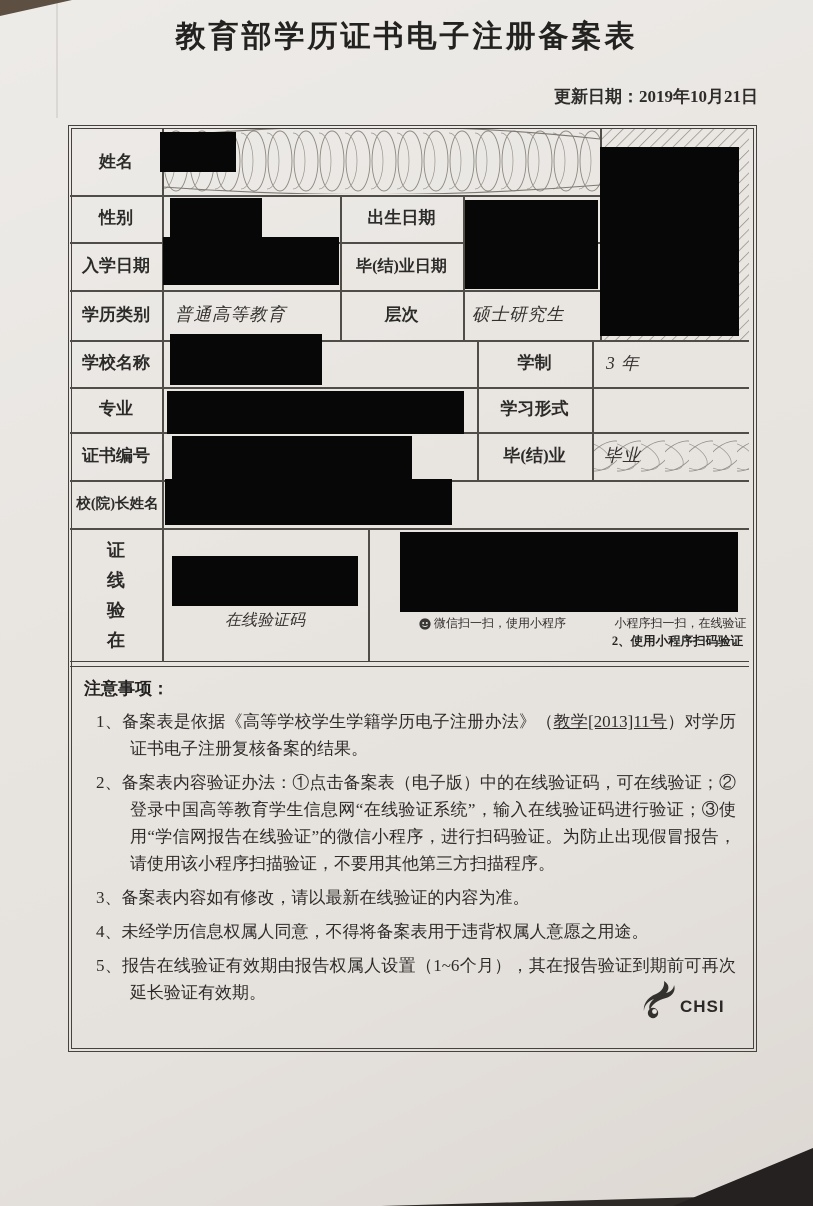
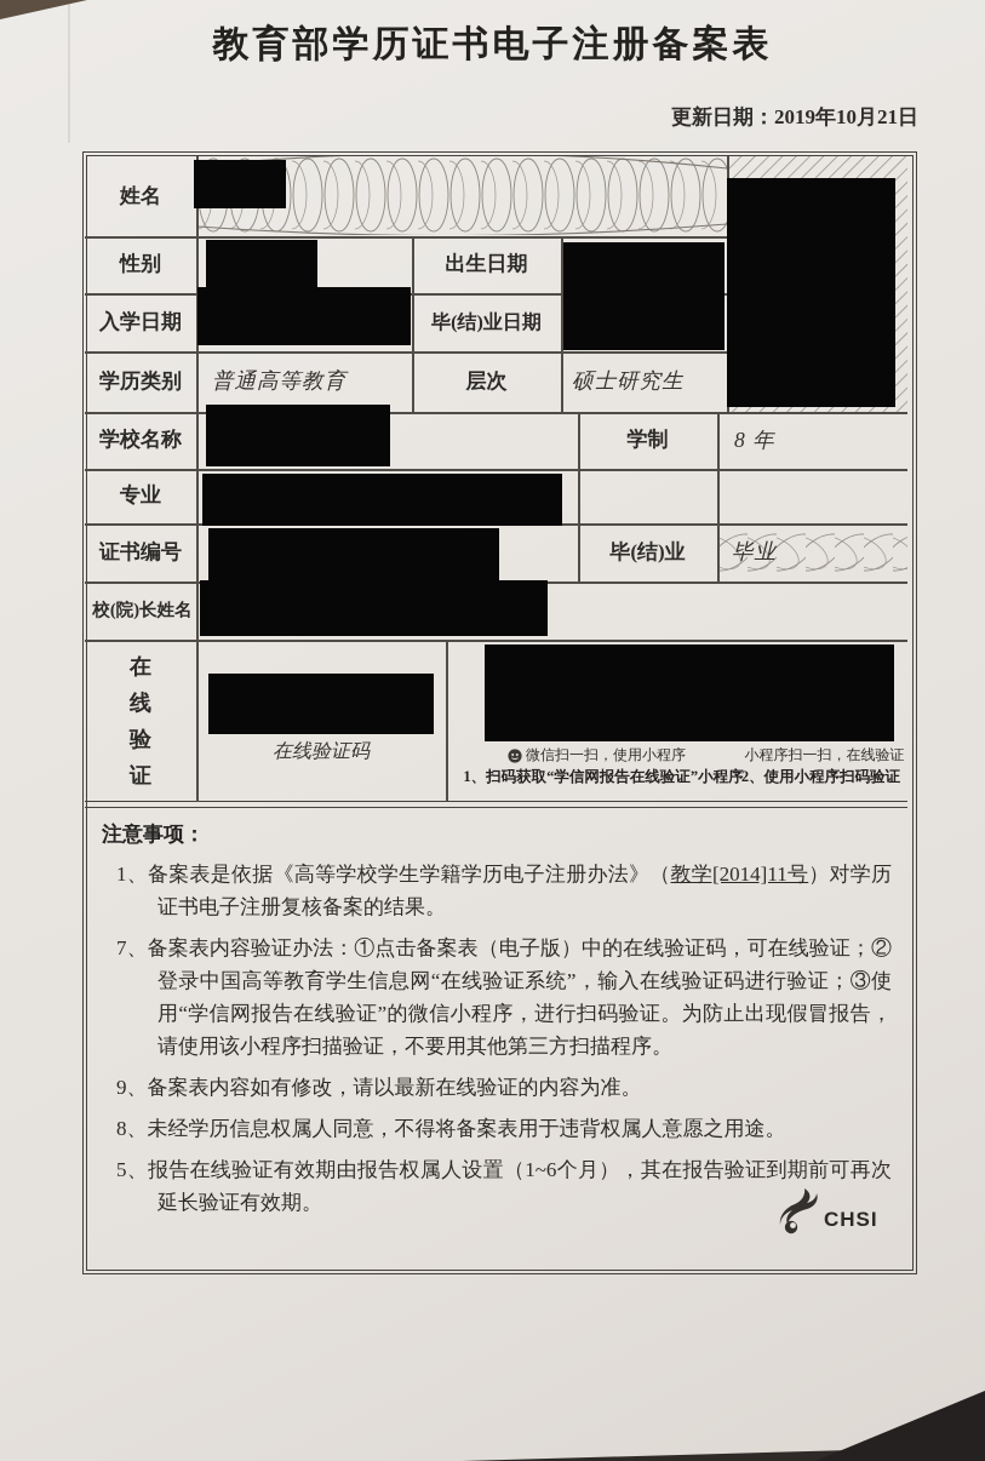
  教育部学历证书电子注册备案表
  更新日期：2019年10月21日
  姓名
  性别
  出生日期
  入学日期
  毕(结)业日期
  学历类别
  普通高等教育
  层次
  硕士研究生
  学校名称
  学制
- 3 年
+ 8 年
  专业
- 学习形式
  证书编号
  毕(结)业
  毕业
  校(院)长姓名
- 证
+ 在
  线
  验
- 在
+ 证
  在线验证码
  微信扫一扫，使用小程序
  小程序扫一扫，在线验证
+ 1、扫码获取“学信网报告在线验证”小程序
  2、使用小程序扫码验证
  注意事项：
- 1、备案表是依据《高等学校学生学籍学历电子注册办法》（教学[2013]11号）对学历证书电子注册复核备案的结果。
+ 1、备案表是依据《高等学校学生学籍学历电子注册办法》（教学[2014]11号）对学历证书电子注册复核备案的结果。
- 2、备案表内容验证办法：①点击备案表（电子版）中的在线验证码，可在线验证；②登录中国高等教育学生信息网“在线验证系统”，输入在线验证码进行验证；③使用“学信网报告在线验证”的微信小程序，进行扫码验证。为防止出现假冒报告，请使用该小程序扫描验证，不要用其他第三方扫描程序。
+ 7、备案表内容验证办法：①点击备案表（电子版）中的在线验证码，可在线验证；②登录中国高等教育学生信息网“在线验证系统”，输入在线验证码进行验证；③使用“学信网报告在线验证”的微信小程序，进行扫码验证。为防止出现假冒报告，请使用该小程序扫描验证，不要用其他第三方扫描程序。
- 3、备案表内容如有修改，请以最新在线验证的内容为准。
+ 9、备案表内容如有修改，请以最新在线验证的内容为准。
- 4、未经学历信息权属人同意，不得将备案表用于违背权属人意愿之用途。
+ 8、未经学历信息权属人同意，不得将备案表用于违背权属人意愿之用途。
  5、报告在线验证有效期由报告权属人设置（1~6个月），其在报告验证到期前可再次延长验证有效期。
  CHSI
